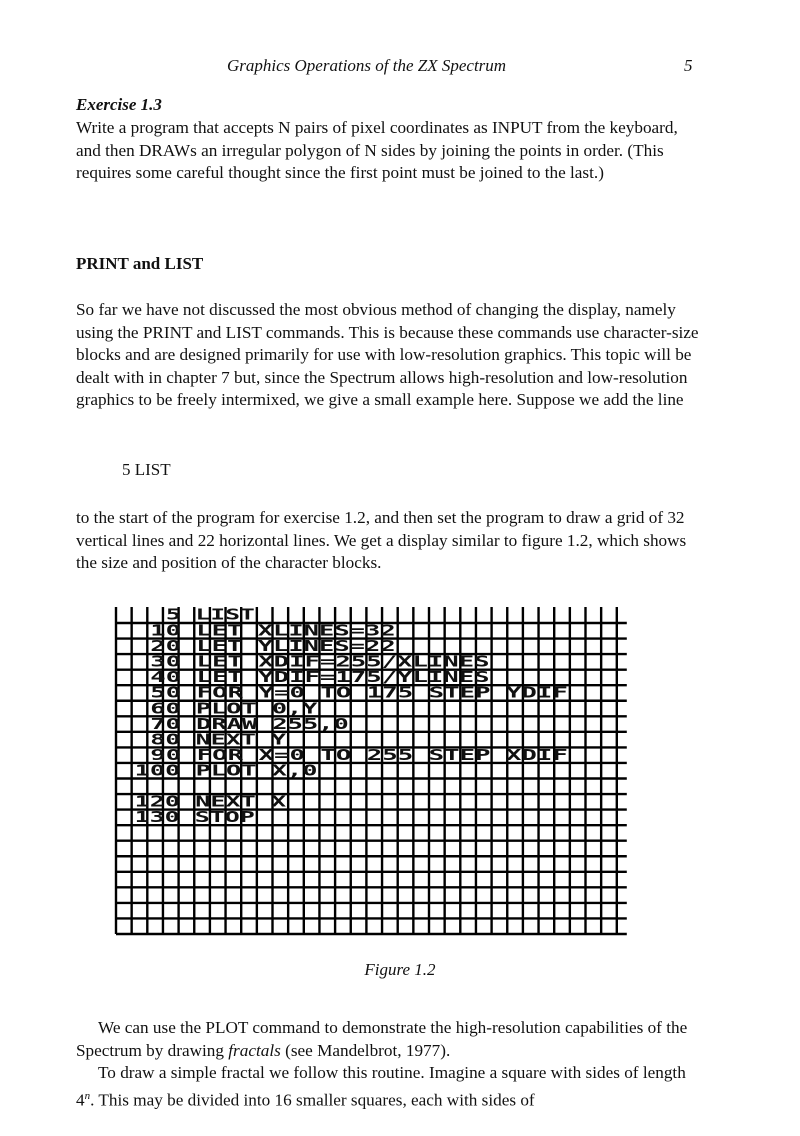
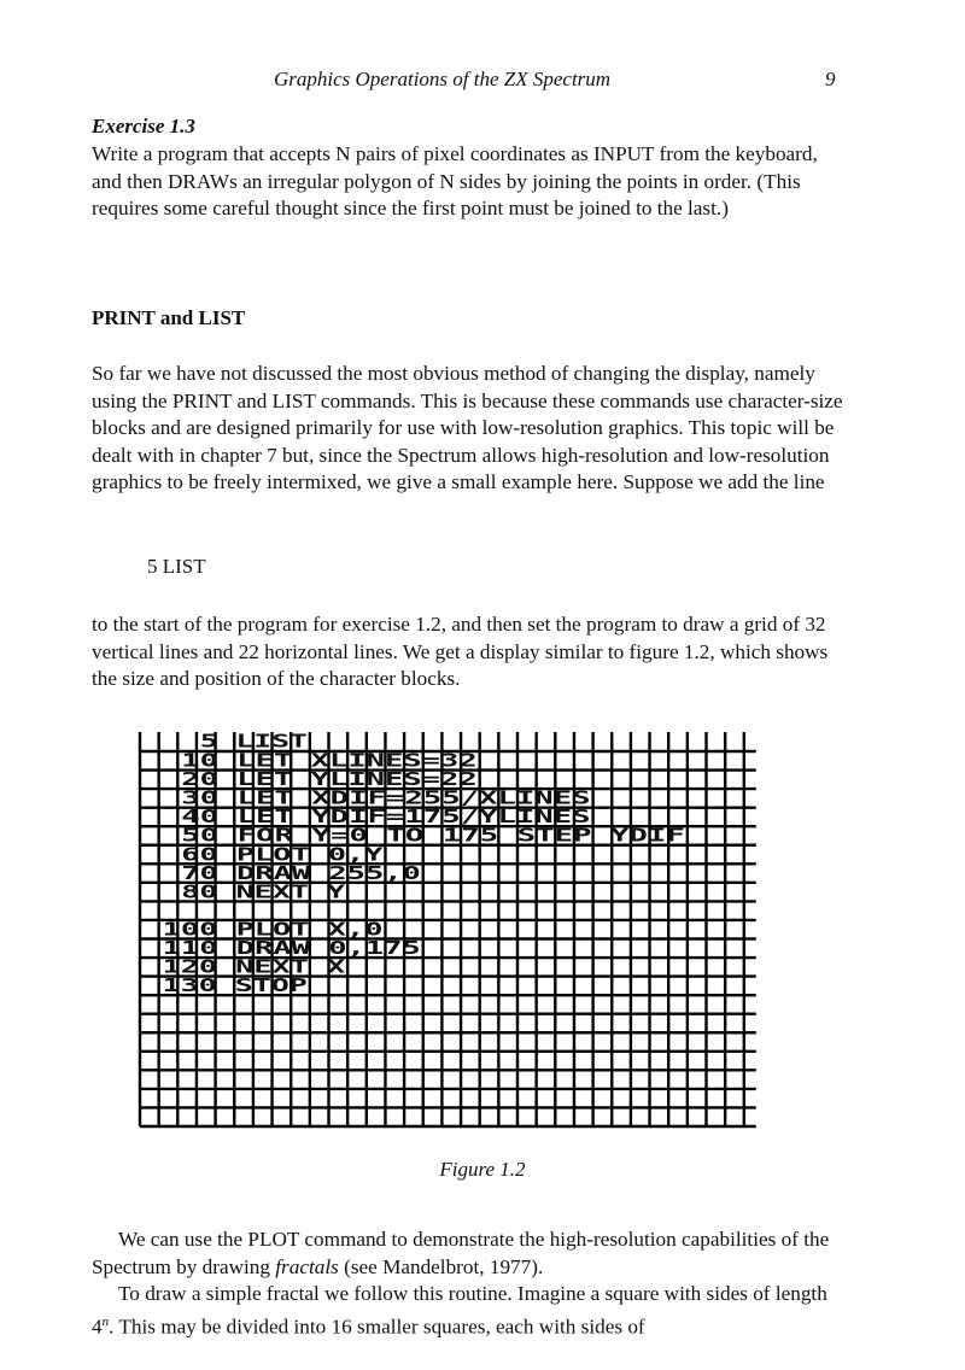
  Graphics Operations of the ZX Spectrum
- 5
+ 9
  Exercise 1.3
  Write a program that accepts N pairs of pixel coordinates as INPUT from the keyboard, and then DRAWs an irregular polygon of N sides by joining the points in order. (This requires some careful thought since the first point must be joined to the last.)
  PRINT and LIST
  So far we have not discussed the most obvious method of changing the display, namely using the PRINT and LIST commands. This is because these commands use character-size blocks and are designed primarily for use with low-resolution graphics. This topic will be dealt with in chapter 7 but, since the Spectrum allows high-resolution and low-resolution graphics to be freely intermixed, we give a small example here. Suppose we add the line
  5 LIST
  to the start of the program for exercise 1.2, and then set the program to draw a grid of 32 vertical lines and 22 horizontal lines. We get a display similar to figure 1.2, which shows the size and position of the character blocks.
  5 LIST
  10 LET XLINES=32
  20 LET YLINES=22
  30 LET XDIF=255/XLINES
  40 LET YDIF=175/YLINES
  50 FOR Y=0 TO 175 STEP YDIF
  60 PLOT 0,Y
  70 DRAW 255,0
  80 NEXT Y
- 90 FOR X=0 TO 255 STEP XDIF
  100 PLOT X,0
+ 110 DRAW 0,175
  120 NEXT X
  130 STOP
  Figure 1.2
  We can use the PLOT command to demonstrate the high-resolution capabilities of the Spectrum by drawing fractals (see Mandelbrot, 1977).
  To draw a simple fractal we follow this routine. Imagine a square with sides of length 4n. This may be divided into 16 smaller squares, each with sides of
